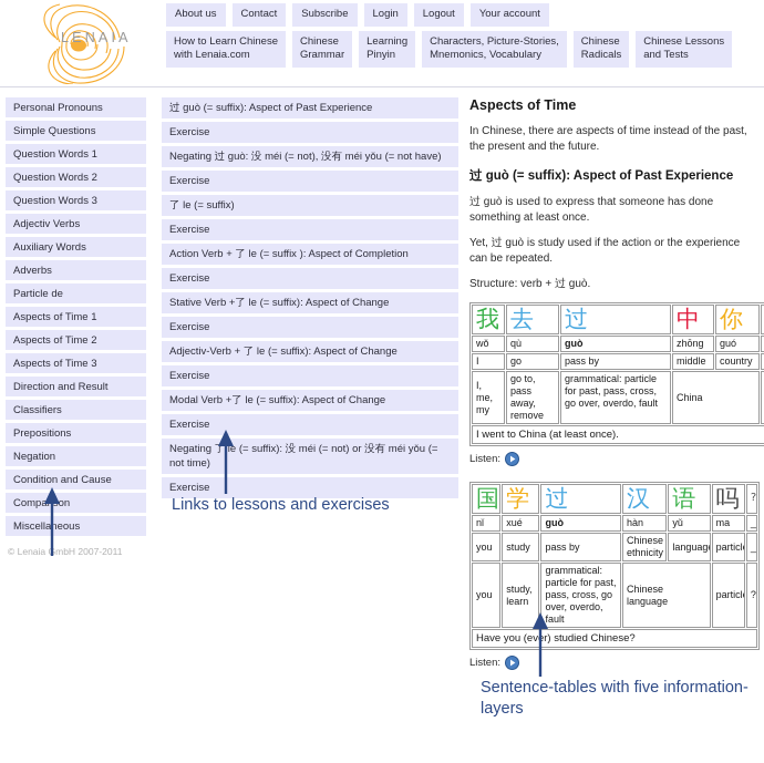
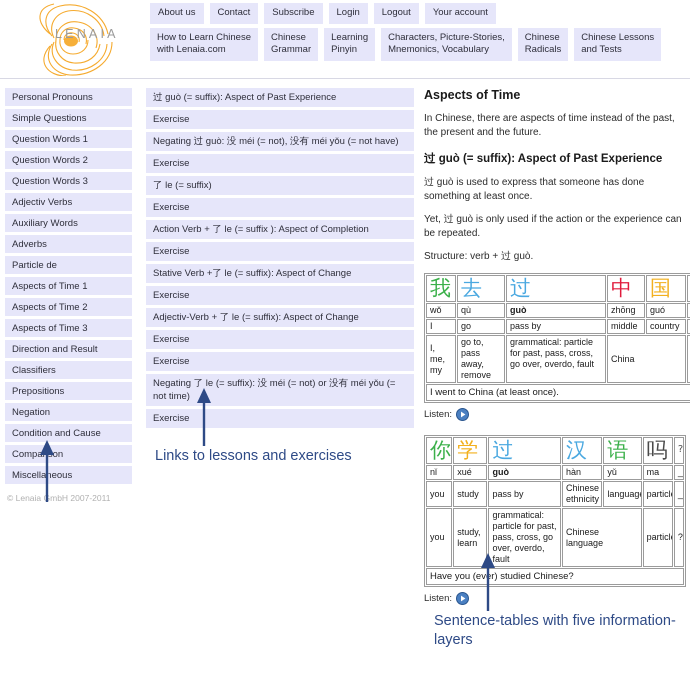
  LENAIA
  About us
  Contact
  Subscribe
  Login
  Logout
  Your account
  How to Learn Chinese
  with Lenaia.com
  Chinese
  Grammar
  Learning
  Pinyin
  Characters, Picture-Stories,
  Mnemonics, Vocabulary
  Chinese
  Radicals
  Chinese Lessons
  and Tests
  Personal Pronouns
  Simple Questions
  Question Words 1
  Question Words 2
  Question Words 3
  Adjectiv Verbs
  Auxiliary Words
  Adverbs
  Particle de
  Aspects of Time 1
  Aspects of Time 2
  Aspects of Time 3
  Direction and Result
  Classifiers
  Prepositions
  Negation
  Condition and Cause
  Compaon
  Miscellaneous
  © LenaiambH 2007-2011
  过 guò (= suffix): Aspect of Past Experience
  Exercise
  Negating 过 guò: 没 méi (= not), 没有 méi yǒu (= not have)
  Exercise
  了 le (= suffix)
  Exercise
  Action Verb + 了 le (= suffix ): Aspect of Completion
  Exercise
  Stative Verb +了 le (= suffix): Aspect of Change
  Exercise
  Adjectiv-Verb + 了 le (= suffix): Aspect of Change
  Exercise
- Modal Verb +了 le (= suffix): Aspect of Change
  Exercise
  Negating 了 le (= suffix): 没 méi (= not) or 没有 méi yǒu (= not time)
  Exercise
  Aspects of Time
  In Chinese, there are aspects of time instead of the past, the present and the future.
  过 guò (= suffix): Aspect of Past Experience
  过 guò is used to express that someone has done something at least once.
- Yet, 过 guò is study used if the action or the experience can be repeated.
+ Yet, 过 guò is only used if the action or the experience can be repeated.
  Structure: verb + 过 guò.
- 我	去	过	中	你
+ 我	去	过	中	国
  wǒ	qù	guò	zhōng	guó
  I	go	pass by	middle	country
  I, me, my	go to, pass away, remove	grammatical: particle for past, pass, cross, go over, overdo, fault	China
  I went to China (at least once).
  Listen:
- 国	学	过	汉	语	吗	?
+ 你	学	过	汉	语	吗	?
  nǐ	xué	guò	hàn	yǔ	ma	_
  you	study	pass by	Chinese ethnicity	languag	particl	_
  you	study, learn	grammatical: particle for past, pass, cross, go over, overdo, fault	Chinese language	particl	?
  Have you (evr) studied Chinese?
  Listen:
  Links to lessons and exercises
  Sentence-tables with five information-layers
